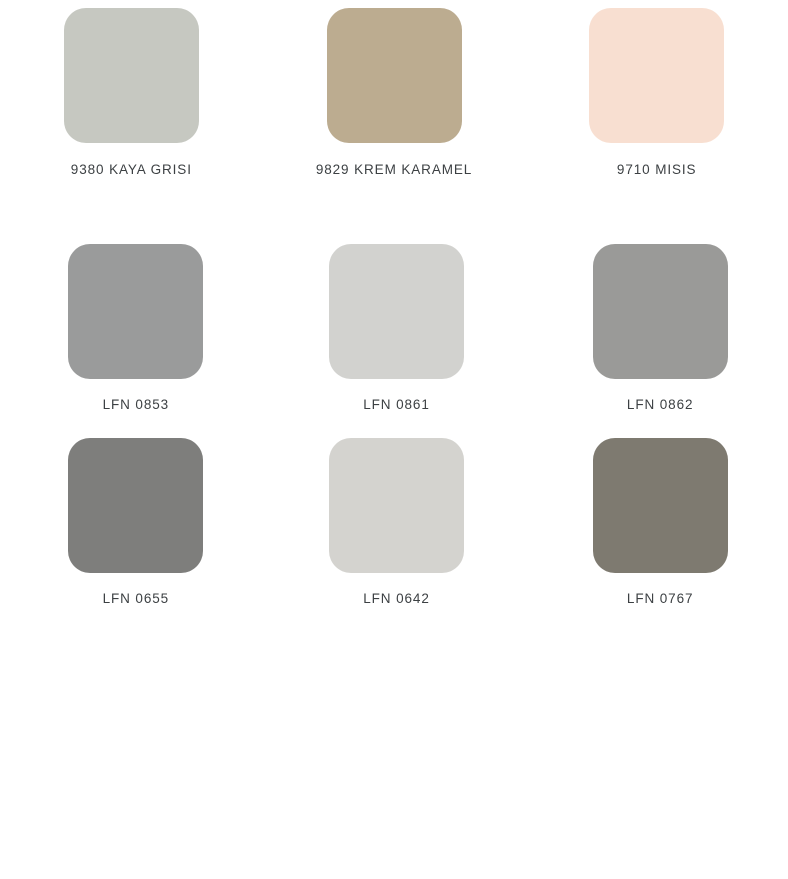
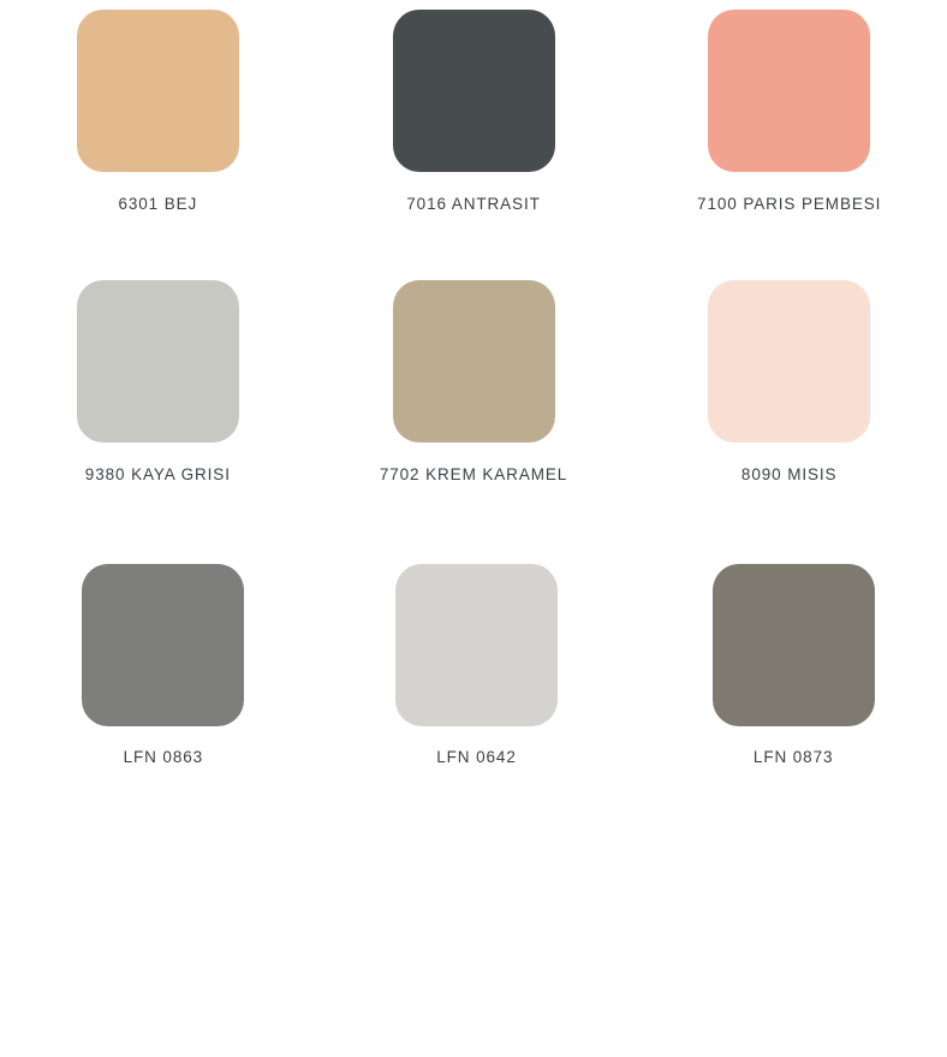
+ 6301 BEJ
+ 7016 ANTRASIT
+ 7100 PARIS PEMBESI
  9380 KAYA GRISI
- 9829 KREM KARAMEL
+ 7702 KREM KARAMEL
- 9710 MISIS
+ 8090 MISIS
- LFN 0853
- LFN 0861
- LFN 0862
- LFN 0655
+ LFN 0863
  LFN 0642
- LFN 0767
+ LFN 0873
